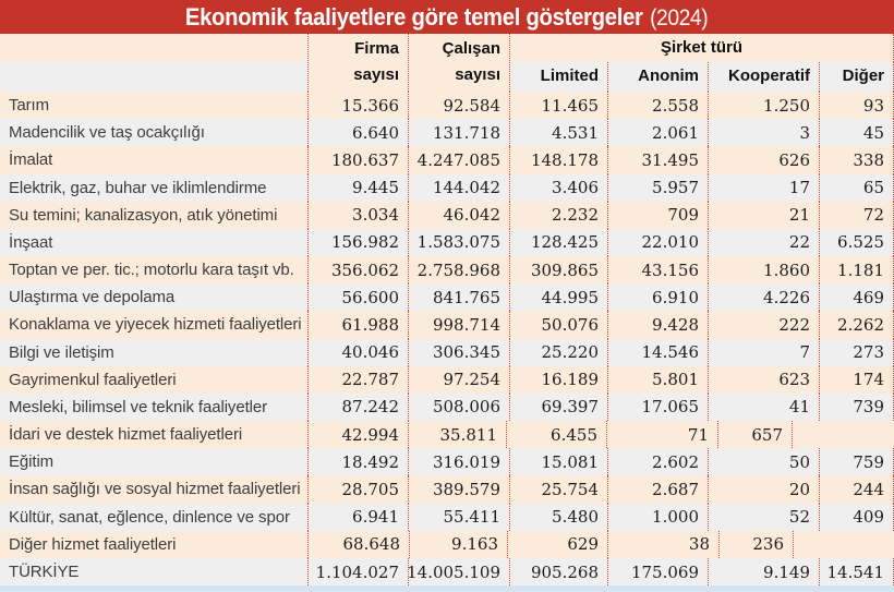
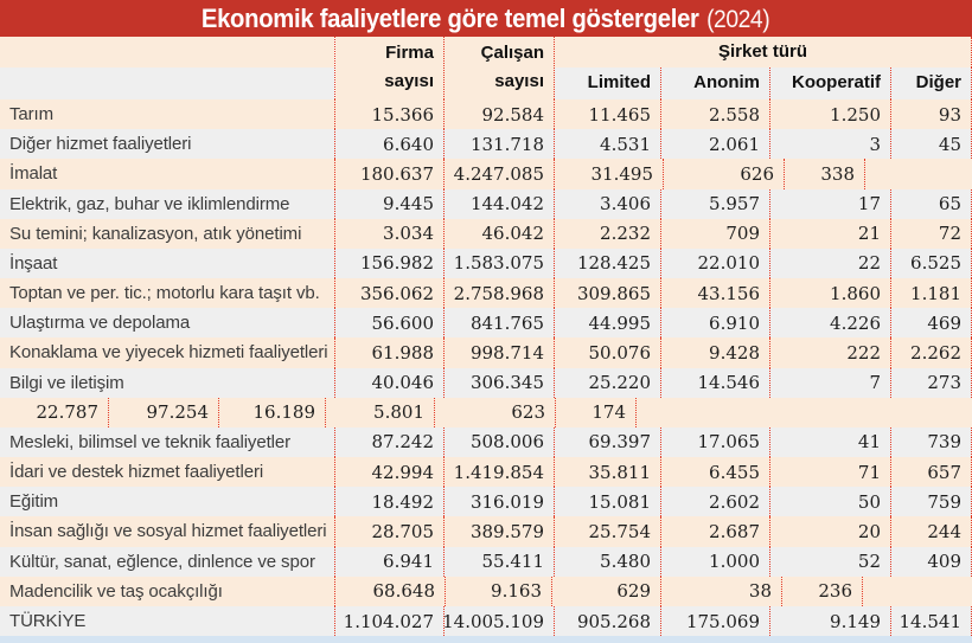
  Ekonomik faaliyetlere göre temel göstergeler
  (2024)
  Firma sayısı
  Çalışan sayısı
  Şirket türü
  Limited
  Anonim
  Kooperatif
  Diğer
  Tarım
  15.366
  92.584
  11.465
  2.558
  1.250
  93
- Madencilik ve taş ocakçılığı
+ Diğer hizmet faaliyetleri
  6.640
  131.718
  4.531
  2.061
  3
  45
  İmalat
  180.637
  4.247.085
- 148.178
  31.495
  626
  338
  Elektrik, gaz, buhar ve iklimlendirme
  9.445
  144.042
  3.406
  5.957
  17
  65
  Su temini; kanalizasyon, atık yönetimi
  3.034
  46.042
  2.232
  709
  21
  72
  İnşaat
  156.982
  1.583.075
  128.425
  22.010
  22
  6.525
  Toptan ve per. tic.; motorlu kara taşıt vb.
  356.062
  2.758.968
  309.865
  43.156
  1.860
  1.181
  Ulaştırma ve depolama
  56.600
  841.765
  44.995
  6.910
  4.226
  469
  Konaklama ve yiyecek hizmeti faaliyetleri
  61.988
  998.714
  50.076
  9.428
  222
  2.262
  Bilgi ve iletişim
  40.046
  306.345
  25.220
  14.546
  7
  273
- Gayrimenkul faaliyetleri
  22.787
  97.254
  16.189
  5.801
  623
  174
  Mesleki, bilimsel ve teknik faaliyetler
  87.242
  508.006
  69.397
  17.065
  41
  739
  İdari ve destek hizmet faaliyetleri
  42.994
+ 1.419.854
  35.811
  6.455
  71
  657
  Eğitim
  18.492
  316.019
  15.081
  2.602
  50
  759
  İnsan sağlığı ve sosyal hizmet faaliyetleri
  28.705
  389.579
  25.754
  2.687
  20
  244
  Kültür, sanat, eğlence, dinlence ve spor
  6.941
  55.411
  5.480
  1.000
  52
  409
- Diğer hizmet faaliyetleri
+ Madencilik ve taş ocakçılığı
  68.648
  9.163
  629
  38
  236
  TÜRKİYE
  1.104.027
  14.005.109
  905.268
  175.069
  9.149
  14.541
